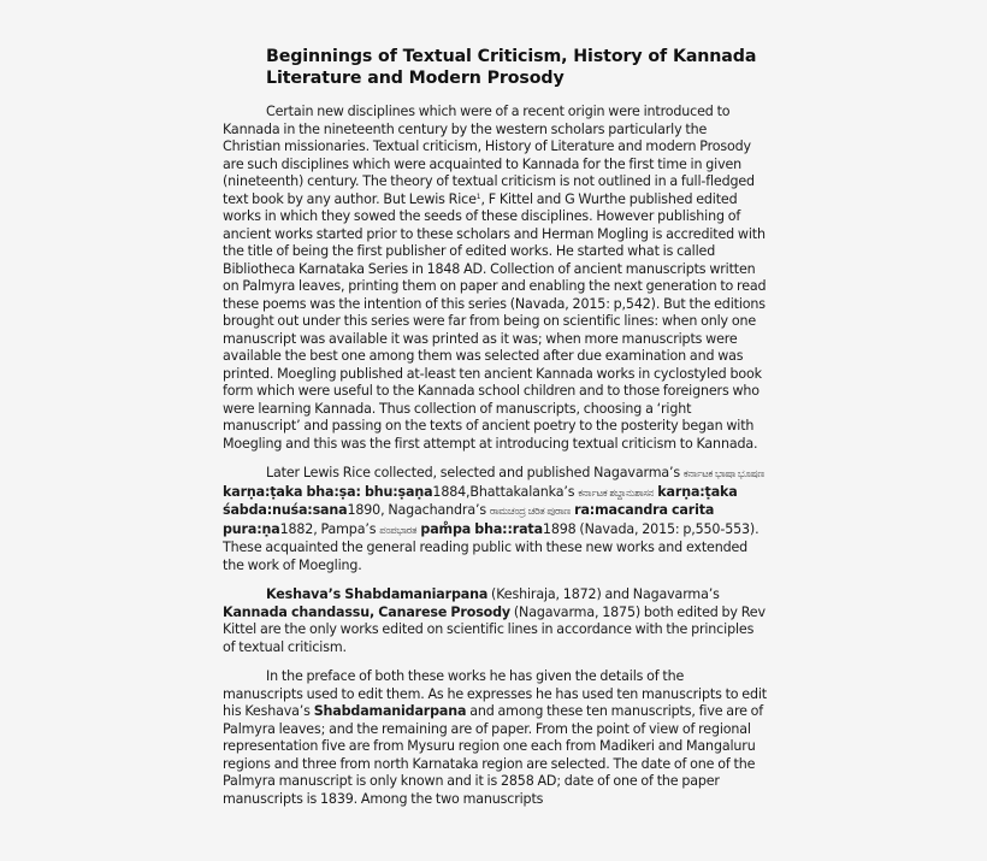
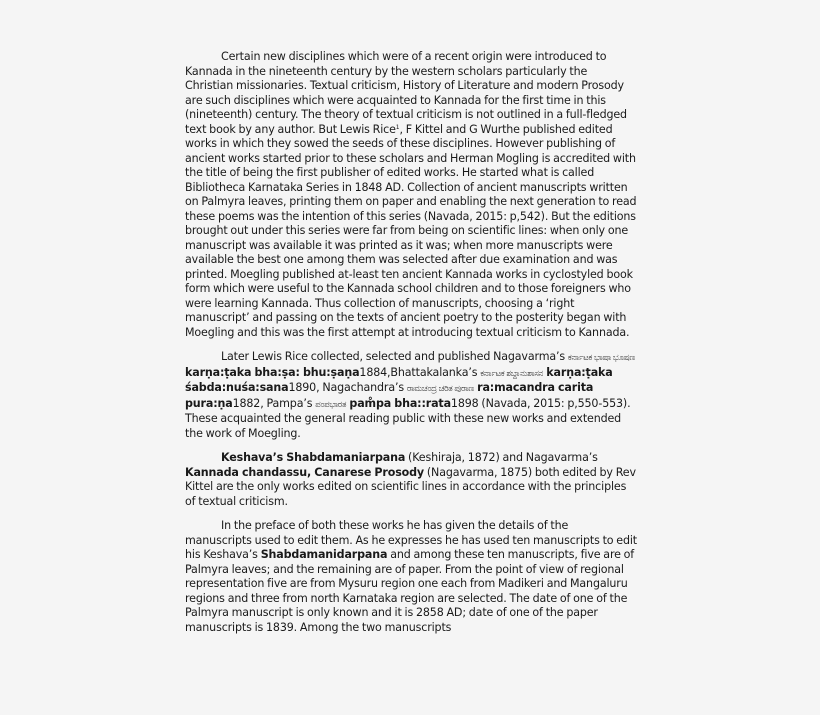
- Beginnings of Textual Criticism, History of Kannada Literature and Modern Prosody
- Certain new disciplines which were of a recent origin were introduced to Kannada in the nineteenth century by the western scholars particularly the Christian missionaries. Textual criticism, History of Literature and modern Prosody are such disciplines which were acquainted to Kannada for the first time in given (nineteenth) century. The theory of textual criticism is not outlined in a full-fledged text book by any author. But Lewis Rice , F Kittel and G Wurthe published edited works in which they sowed the seeds of these disciplines. However publishing of ancient works started prior to these scholars and Herman Mogling is accredited with the title of being the first publisher of edited works. He started what is called Bibliotheca Karnataka Series in 1848 AD. Collection of ancient manuscripts written on Palmyra leaves, printing them on paper and enabling the next generation to read these poems was the intention of this series (Navada, 2015: p,542). But the editions brought out under this series were far from being on scientific lines: when only one manuscript was available it was printed as it was; when more manuscripts were available the best one among them was selected after due examination and was printed. Moegling published at-least ten ancient Kannada works in cyclostyled book form which were useful to the Kannada school children and to those foreigners who were learning Kannada. Thus collection of manuscripts, choosing a ‘right manuscript’ and passing on the texts of ancient poetry to the posterity began with Moegling and this was the first attempt at introducing textual criticism to Kannada.
+ Certain new disciplines which were of a recent origin were introduced to Kannada in the nineteenth century by the western scholars particularly the Christian missionaries. Textual criticism, History of Literature and modern Prosody are such disciplines which were acquainted to Kannada for the first time in this (nineteenth) century. The theory of textual criticism is not outlined in a full-fledged text book by any author. But Lewis Rice , F Kittel and G Wurthe published edited works in which they sowed the seeds of these disciplines. However publishing of ancient works started prior to these scholars and Herman Mogling is accredited with the title of being the first publisher of edited works. He started what is called Bibliotheca Karnataka Series in 1848 AD. Collection of ancient manuscripts written on Palmyra leaves, printing them on paper and enabling the next generation to read these poems was the intention of this series (Navada, 2015: p,542). But the editions brought out under this series were far from being on scientific lines: when only one manuscript was available it was printed as it was; when more manuscripts were available the best one among them was selected after due examination and was printed. Moegling published at-least ten ancient Kannada works in cyclostyled book form which were useful to the Kannada school children and to those foreigners who were learning Kannada. Thus collection of manuscripts, choosing a ‘right manuscript’ and passing on the texts of ancient poetry to the posterity began with Moegling and this was the first attempt at introducing textual criticism to Kannada.
  Later Lewis Rice collected, selected and published Nagavarma’s ಕರ್ನಾಟಕ ಭಾಷಾ ಭೂಷಣ karṇa:ṭaka bha:ṣa: bhu:ṣaṇa1884,Bhattakalanka’s ಕರ್ನಾಟಕ ಶಬ್ದಾನುಶಾಸನ karṇa:ṭaka śabda:nuśa:sana1890, Nagachandra’s ರಾಮಚಂದ್ರ ಚರಿತ ಪುರಾಣ ra:macandra carita pura:ṇa1882, Pampa’s ಪಂಪಭಾರತ pam̊pa bha::rata1898 (Navada, 2015: p,550-553). These acquainted the general reading public with these new works and extended the work of Moegling.
  Keshava’s Shabdamaniarpana (Keshiraja, 1872) and Nagavarma’s Kannada chandassu, Canarese Prosody (Nagavarma, 1875) both edited by Rev Kittel are the only works edited on scientific lines in accordance with the principles of textual criticism.
  In the preface of both these works he has given the details of the manuscripts used to edit them. As he expresses he has used ten manuscripts to edit his Keshava’s Shabdamanidarpana and among these ten manuscripts, five are of Palmyra leaves; and the remaining are of paper. From the point of view of regional representation five are from Mysuru region one each from Madikeri and Mangaluru regions and three from north Karnataka region are selected. The date of one of the Palmyra manuscript is only known and it is 2858 AD; date of one of the paper manuscripts is 1839. Among the two manuscripts
